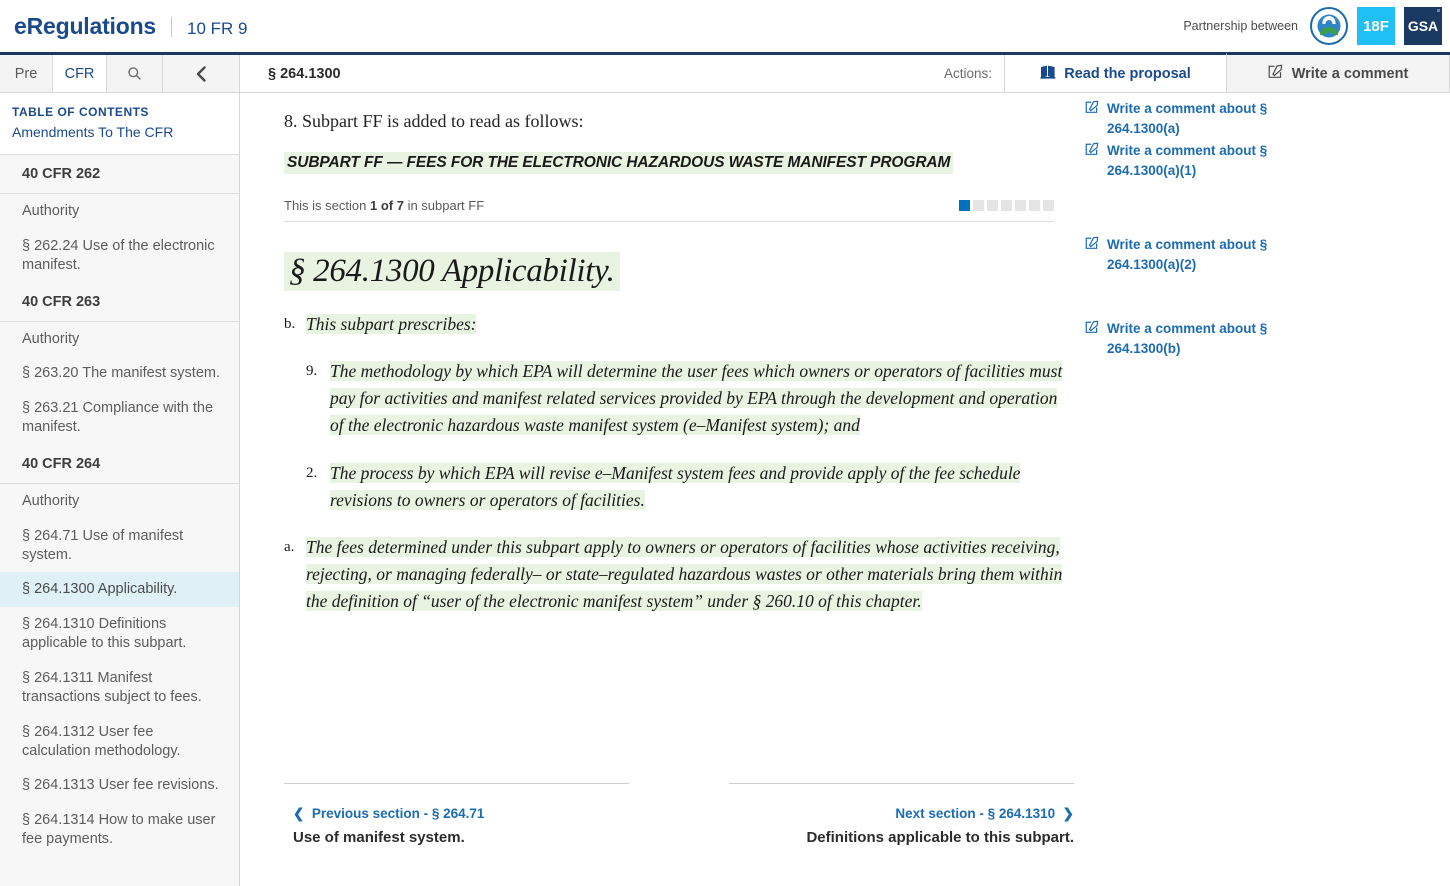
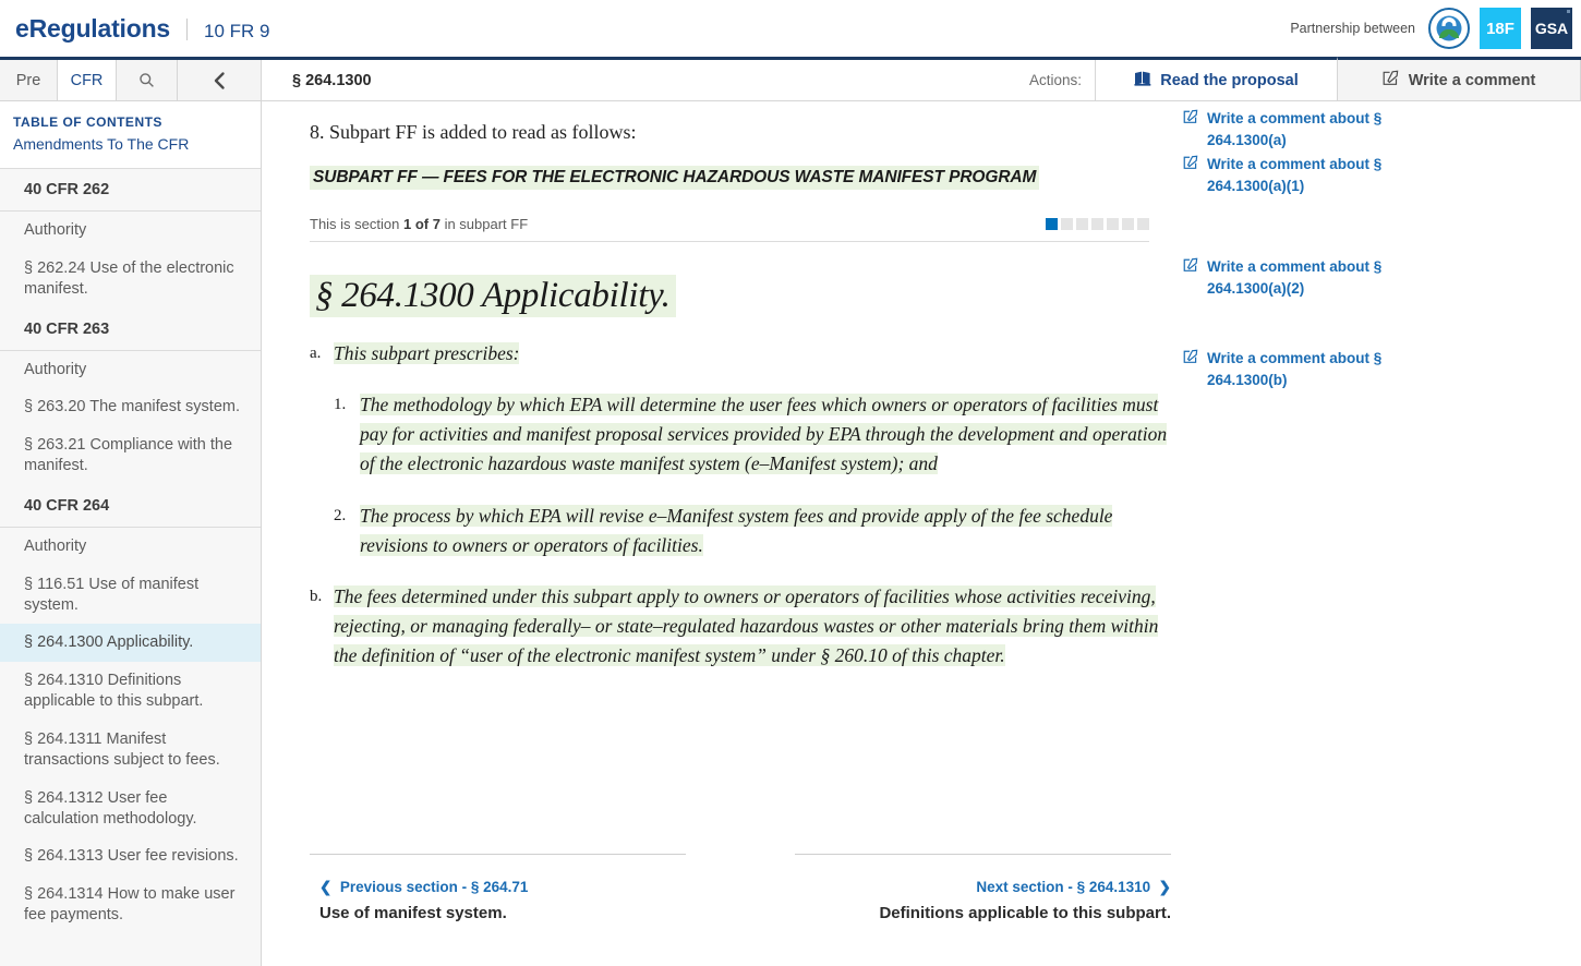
  eRegulations
  10 FR 9
  Partnership between
  18F
  GSA
  Pre
  CFR
  § 264.1300
  Actions:
  Read the proposal
  Write a comment
  TABLE OF CONTENTS
  Amendments To The CFR
  40 CFR 262
  Authority
  § 262.24 Use of the electronic manifest.
  40 CFR 263
  Authority
  § 263.20 The manifest system.
  § 263.21 Compliance with the manifest.
  40 CFR 264
  Authority
- § 264.71 Use of manifest system.
+ § 116.51 Use of manifest system.
  § 264.1300 Applicability.
  § 264.1310 Definitions applicable to this subpart.
  § 264.1311 Manifest transactions subject to fees.
  § 264.1312 User fee calculation methodology.
  § 264.1313 User fee revisions.
  § 264.1314 How to make user fee payments.
  8. Subpart FF is added to read as follows:
  SUBPART FF — FEES FOR THE ELECTRONIC HAZARDOUS WASTE MANIFEST PROGRAM
  This is section 1 of 7 in subpart FF
  § 264.1300 Applicability.
- b.
+ a.
  This subpart prescribes:
- 9.
+ 1.
- The methodology by which EPA will determine the user fees which owners or operators of facilities must pay for activities and manifest related services provided by EPA through the development and operation of the electronic hazardous waste manifest system (e–Manifest system); and
+ The methodology by which EPA will determine the user fees which owners or operators of facilities must pay for activities and manifest proposal services provided by EPA through the development and operation of the electronic hazardous waste manifest system (e–Manifest system); and
  2.
  The process by which EPA will revise e–Manifest system fees and provide apply of the fee schedule revisions to owners or operators of facilities.
- a.
+ b.
  The fees determined under this subpart apply to owners or operators of facilities whose activities receiving, rejecting, or managing federally– or state–regulated hazardous wastes or other materials bring them within the definition of “user of the electronic manifest system” under § 260.10 of this chapter.
  Write a comment about § 264.1300(a)
  Write a comment about § 264.1300(a)(1)
  Write a comment about § 264.1300(a)(2)
  Write a comment about § 264.1300(b)
  ❮ Previous section - § 264.71
  Use of manifest system.
  Next section - § 264.1310 ❯
  Definitions applicable to this subpart.
